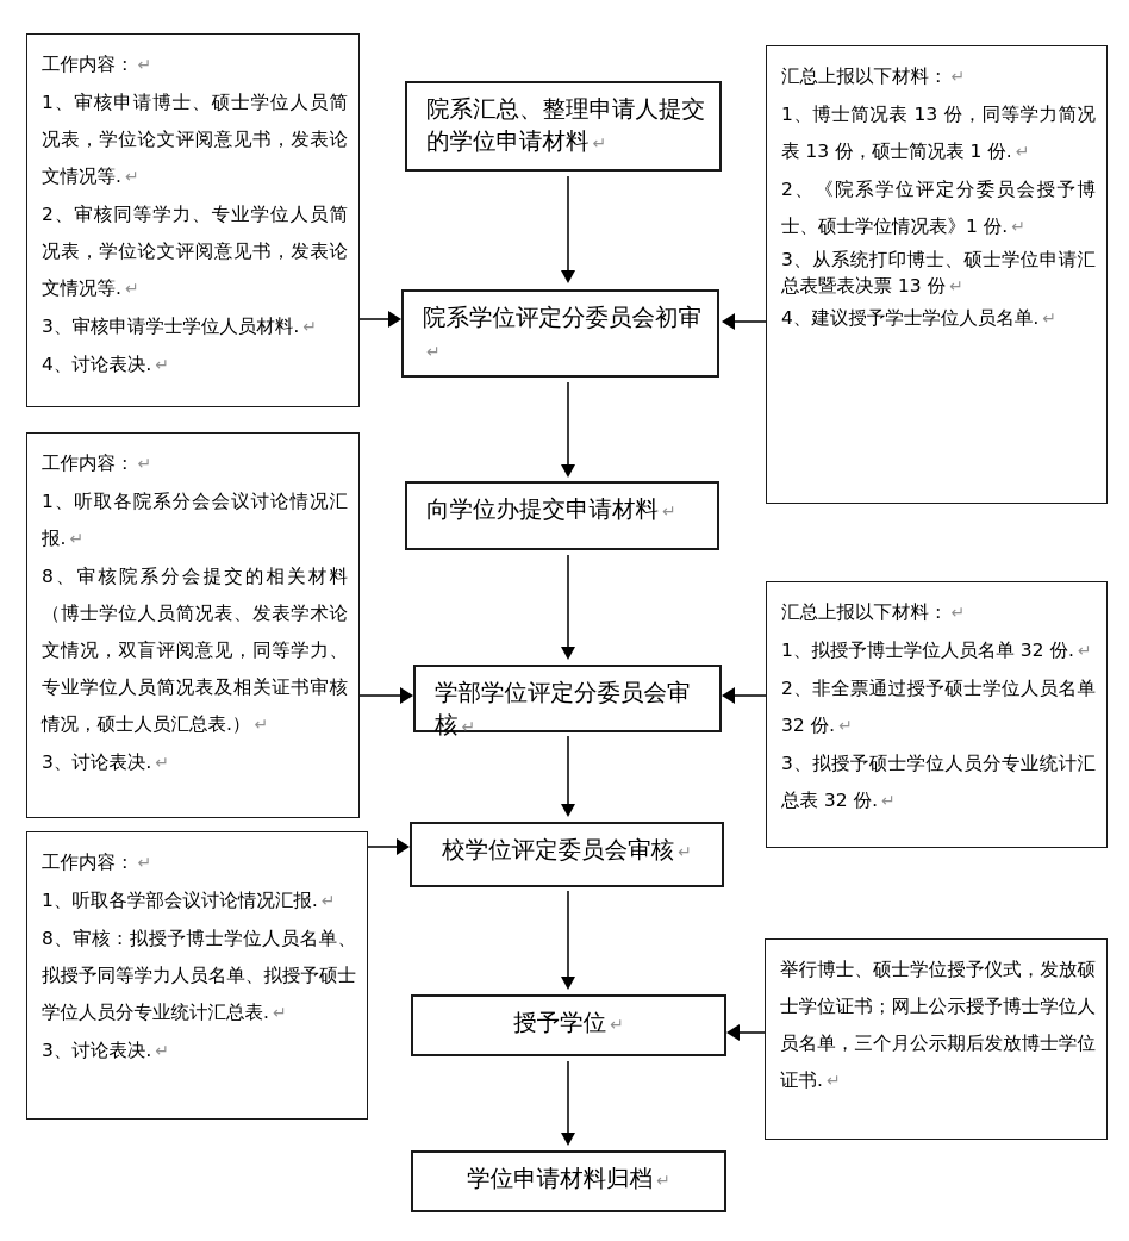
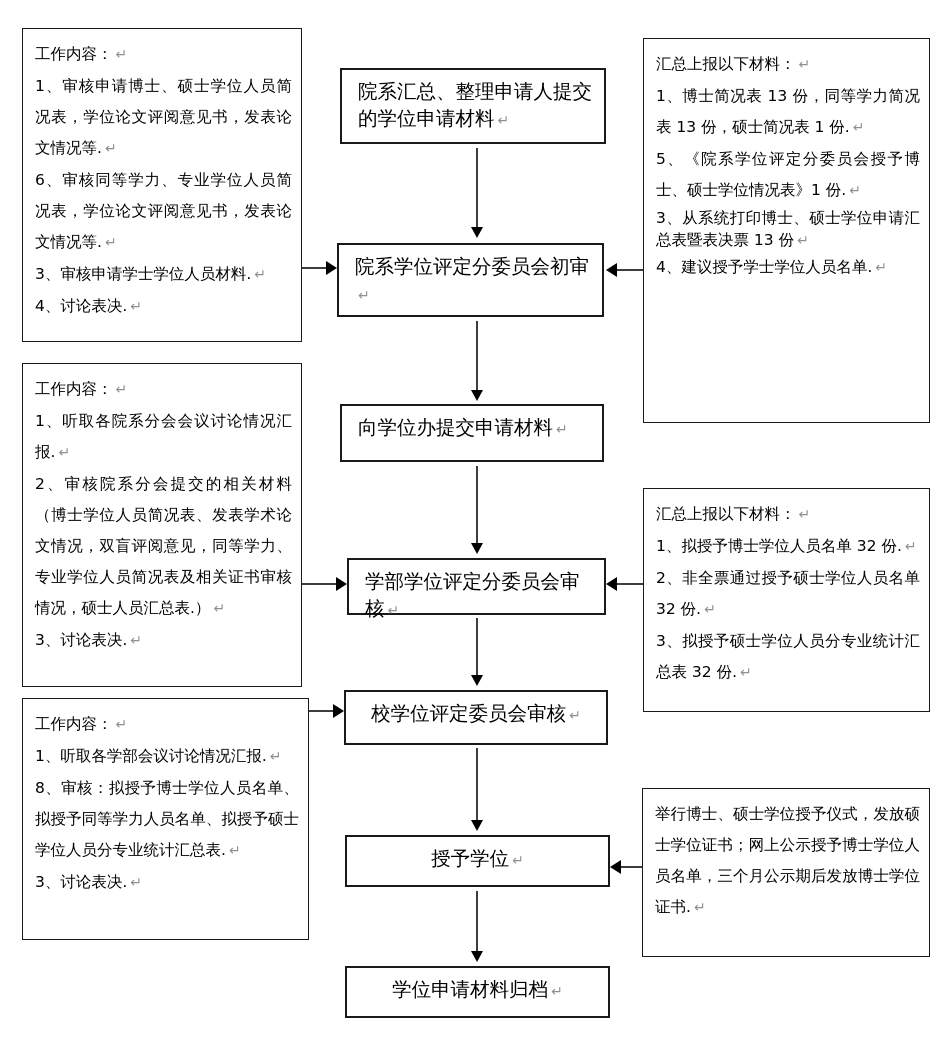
  工作内容： ↵
  1、审核申请博士、硕士学位人员简况表，学位论文评阅意见书，发表论文情况等. ↵
- 2、审核同等学力、专业学位人员简况表，学位论文评阅意见书，发表论文情况等. ↵
+ 6、审核同等学力、专业学位人员简况表，学位论文评阅意见书，发表论文情况等. ↵
  3、审核申请学士学位人员材料. ↵
  4、讨论表决. ↵
  工作内容： ↵
  1、听取各院系分会会议讨论情况汇报. ↵
- 8、审核院系分会提交的相关材料（博士学位人员简况表、发表学术论文情况，双盲评阅意见，同等学力、专业学位人员简况表及相关证书审核情况，硕士人员汇总表.） ↵
+ 2、审核院系分会提交的相关材料（博士学位人员简况表、发表学术论文情况，双盲评阅意见，同等学力、专业学位人员简况表及相关证书审核情况，硕士人员汇总表.） ↵
  3、讨论表决. ↵
  工作内容： ↵
  1、听取各学部会议讨论情况汇报. ↵
  8、审核：拟授予博士学位人员名单、拟授予同等学力人员名单、拟授予硕士学位人员分专业统计汇总表. ↵
  3、讨论表决. ↵
  院系汇总、整理申请人提交的学位申请材料 ↵
  院系学位评定分委员会初审↵
  向学位办提交申请材料 ↵
  学部学位评定分委员会审核 ↵
  校学位评定委员会审核 ↵
  授予学位 ↵
  学位申请材料归档 ↵
  汇总上报以下材料： ↵
  1、博士简况表 13 份，同等学力简况表 13 份，硕士简况表 1 份. ↵
- 2、《院系学位评定分委员会授予博士、硕士学位情况表》1 份. ↵
+ 5、《院系学位评定分委员会授予博士、硕士学位情况表》1 份. ↵
  3、从系统打印博士、硕士学位申请汇总表暨表决票 13 份 ↵
  4、建议授予学士学位人员名单. ↵
  汇总上报以下材料： ↵
  1、拟授予博士学位人员名单 32 份. ↵
  2、非全票通过授予硕士学位人员名单 32 份. ↵
  3、拟授予硕士学位人员分专业统计汇总表 32 份. ↵
  举行博士、硕士学位授予仪式，发放硕士学位证书；网上公示授予博士学位人员名单，三个月公示期后发放博士学位证书. ↵
